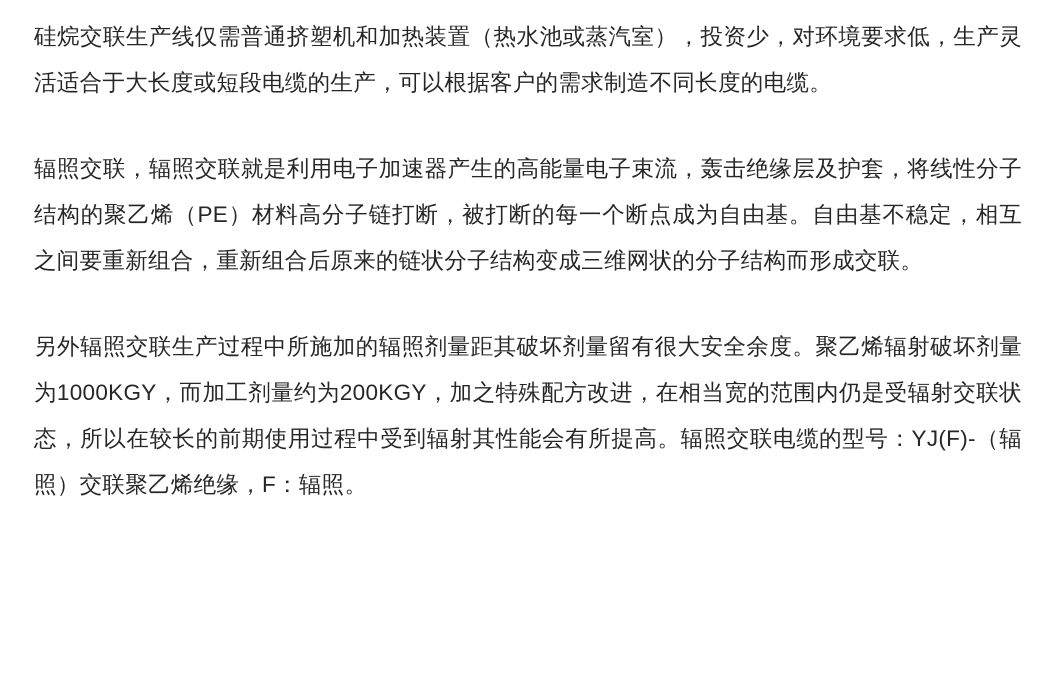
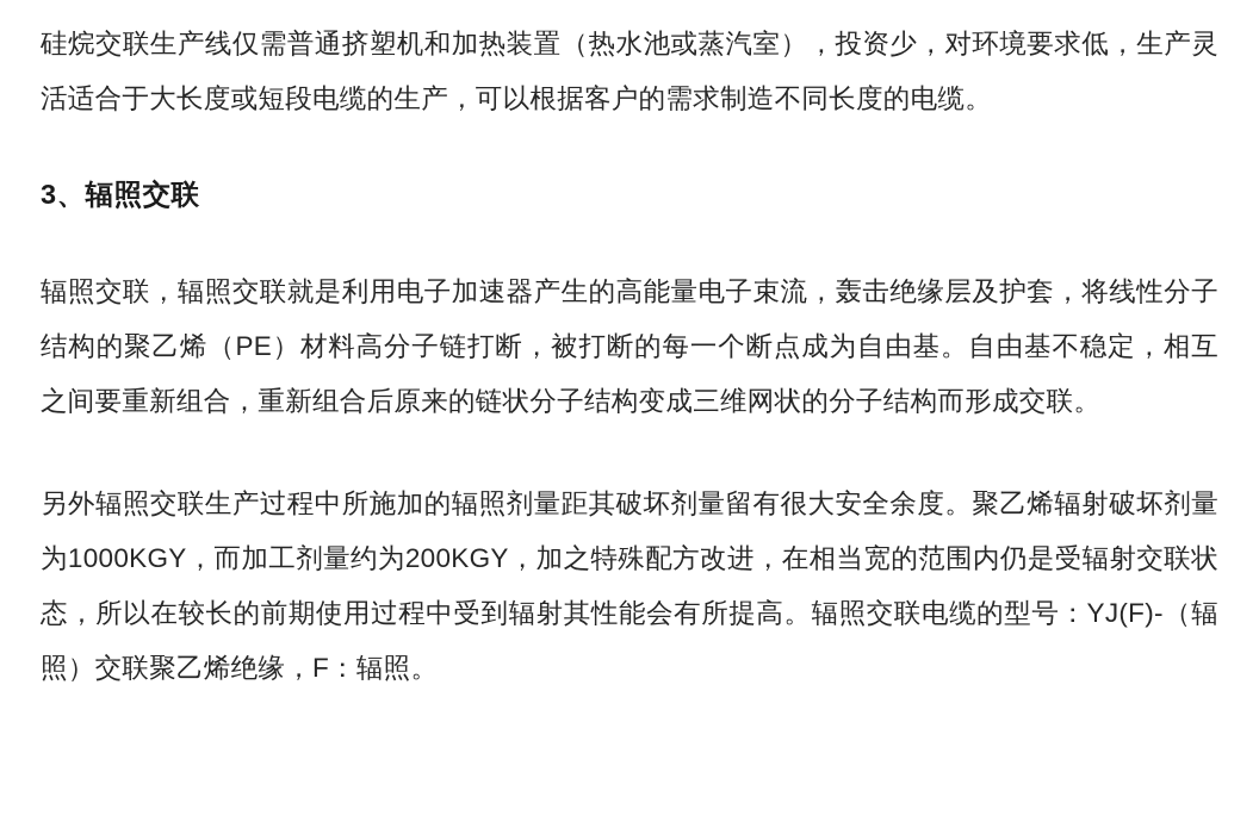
  硅烷交联生产线仅需普通挤塑机和加热装置（热水池或蒸汽室），投资少，对环境要求低，生产灵活适合于大长度或短段电缆的生产，可以根据客户的需求制造不同长度的电缆。
+ 3、辐照交联
  辐照交联，辐照交联就是利用电子加速器产生的高能量电子束流，轰击绝缘层及护套，将线性分子结构的聚乙烯（PE）材料高分子链打断，被打断的每一个断点成为自由基。自由基不稳定，相互之间要重新组合，重新组合后原来的链状分子结构变成三维网状的分子结构而形成交联。
  另外辐照交联生产过程中所施加的辐照剂量距其破坏剂量留有很大安全余度。聚乙烯辐射破坏剂量为1000KGY，而加工剂量约为200KGY，加之特殊配方改进，在相当宽的范围内仍是受辐射交联状态，所以在较长的前期使用过程中受到辐射其性能会有所提高。辐照交联电缆的型号：YJ(F)-（辐照）交联聚乙烯绝缘，F：辐照。
